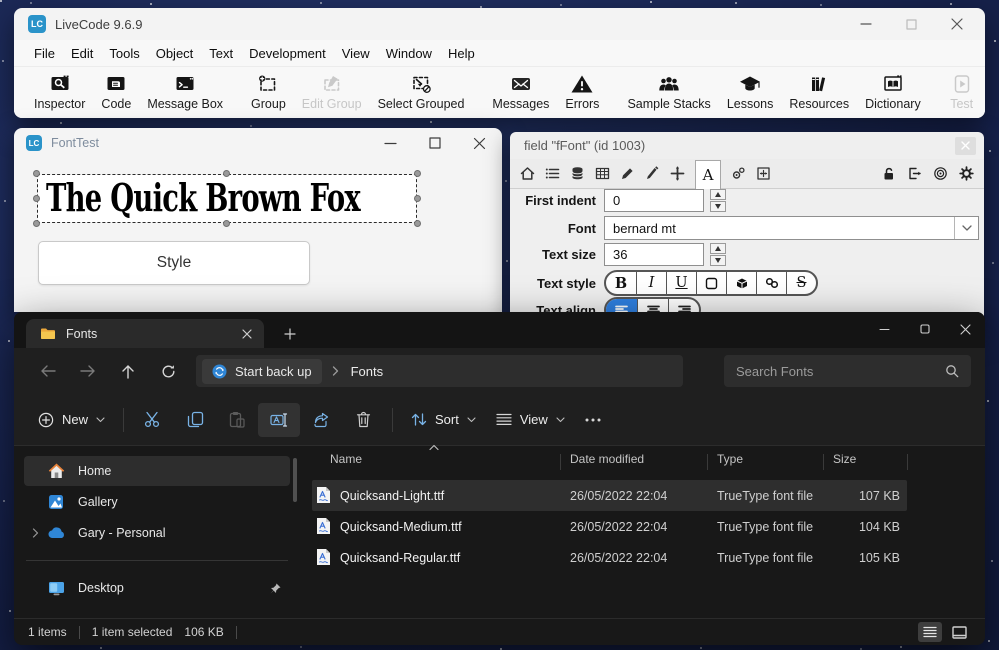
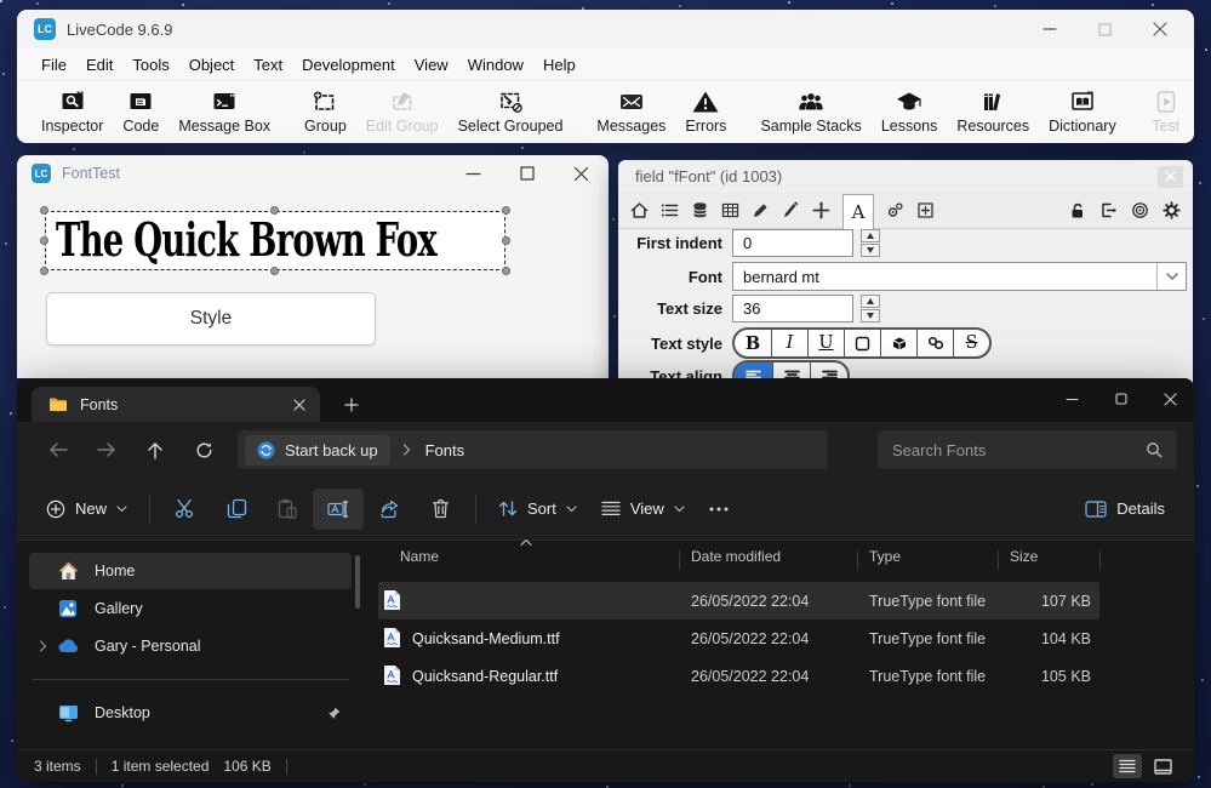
  LC
  LiveCode 9.6.9
  File
  Edit
  Tools
  Object
  Text
  Development
  View
  Window
  Help
  Inspector
  Code
  Message Box
  Group
  Edit Group
  Select Grouped
  Messages
  Errors
  Sample Stacks
  Lessons
  Resources
  Dictionary
  Test
  LC
  FontTest
  The Quick Brown Fox
  Style
  field "fFont" (id 1003)
  A
  First indent
  0
  Font
  bernard mt
  Text size
  36
  Text style
  B
  I
  U
  S
  Text align
  Fonts
  Start back up
  Fonts
  Search Fonts
  New
  Sort
  View
+ Details
  Home
  Gallery
  Gary - Personal
  Desktop
  Name
  Date modified
  Type
  Size
- Quicksand-Light.ttf
  26/05/2022 22:04
  TrueType font file
  107 KB
  Quicksand-Medium.ttf
  26/05/2022 22:04
  TrueType font file
  104 KB
  Quicksand-Regular.ttf
  26/05/2022 22:04
  TrueType font file
  105 KB
- 1 items
+ 3 items
  1 item selected
  106 KB
